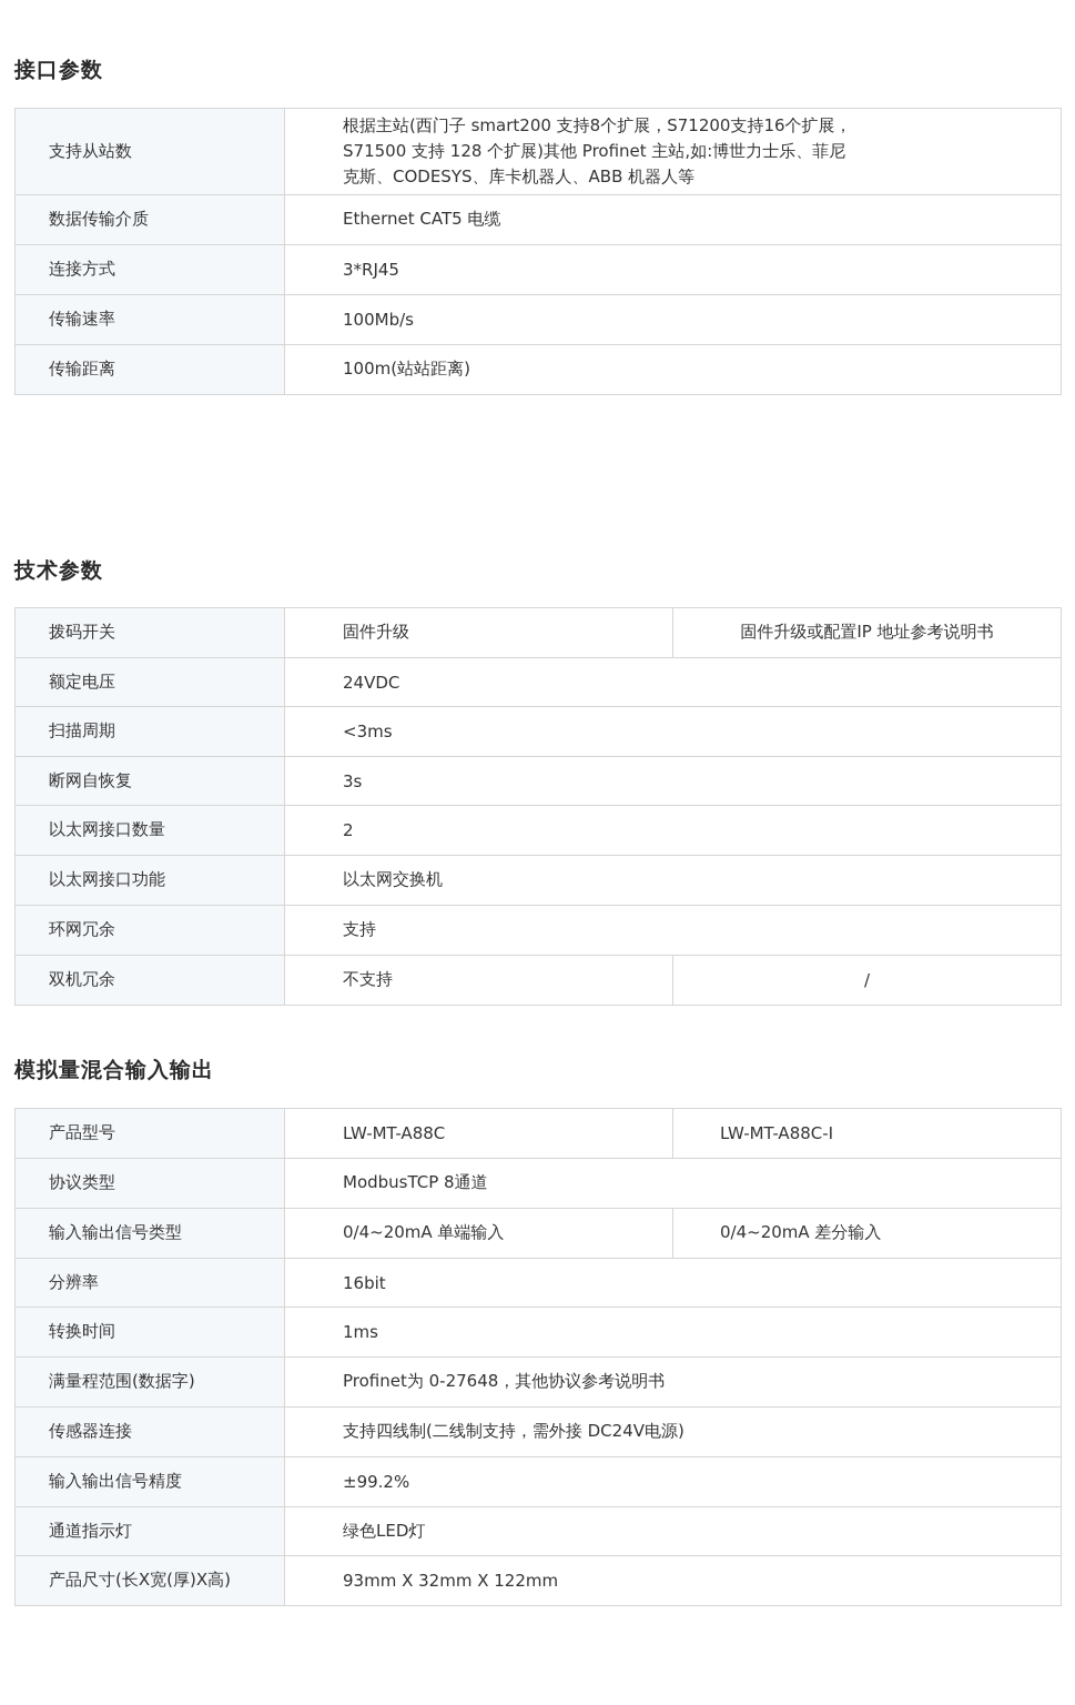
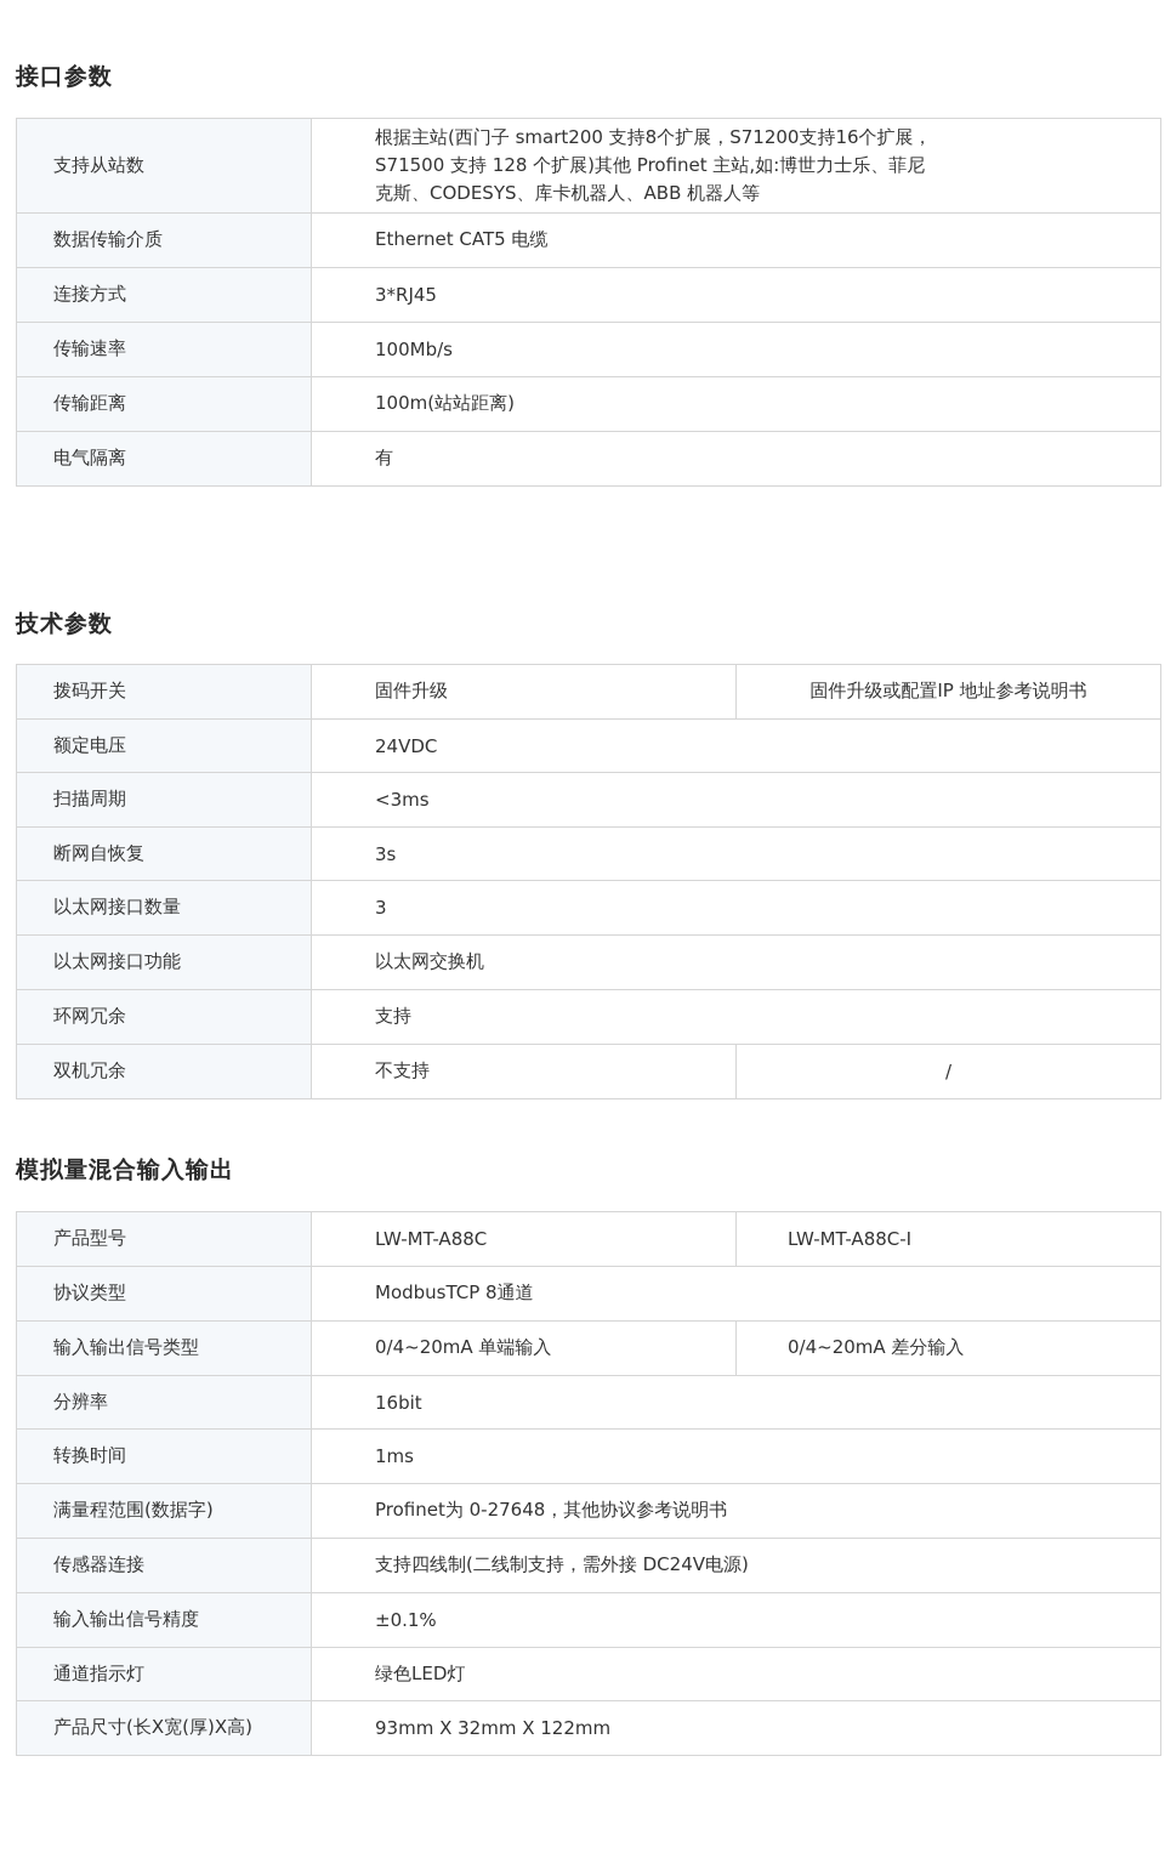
  接口参数
  支持从站数	根据主站(西门子 smart200 支持8个扩展，S71200支持16个扩展， S71500 支持 128 个扩展)其他 Profinet 主站,如:博世力士乐、菲尼 克斯、CODESYS、库卡机器人、ABB 机器人等
  数据传输介质	Ethernet CAT5 电缆
  连接方式	3*RJ45
  传输速率	100Mb/s
  传输距离	100m(站站距离)
+ 电气隔离	有
  技术参数
  拨码开关	固件升级	固件升级或配置IP 地址参考说明书
  额定电压	24VDC
  扫描周期	<3ms
  断网自恢复	3s
- 以太网接口数量	2
+ 以太网接口数量	3
  以太网接口功能	以太网交换机
  环网冗余	支持
  双机冗余	不支持	/
  模拟量混合输入输出
  产品型号	LW-MT-A88C	LW-MT-A88C-I
  协议类型	ModbusTCP 8通道
  输入输出信号类型	0/4~20mA 单端输入	0/4~20mA 差分输入
  分辨率	16bit
  转换时间	1ms
  满量程范围(数据字)	Profinet为 0-27648，其他协议参考说明书
  传感器连接	支持四线制(二线制支持，需外接 DC24V电源)
- 输入输出信号精度	±99.2%
+ 输入输出信号精度	±0.1%
  通道指示灯	绿色LED灯
  产品尺寸(长X宽(厚)X高)	93mm X 32mm X 122mm
